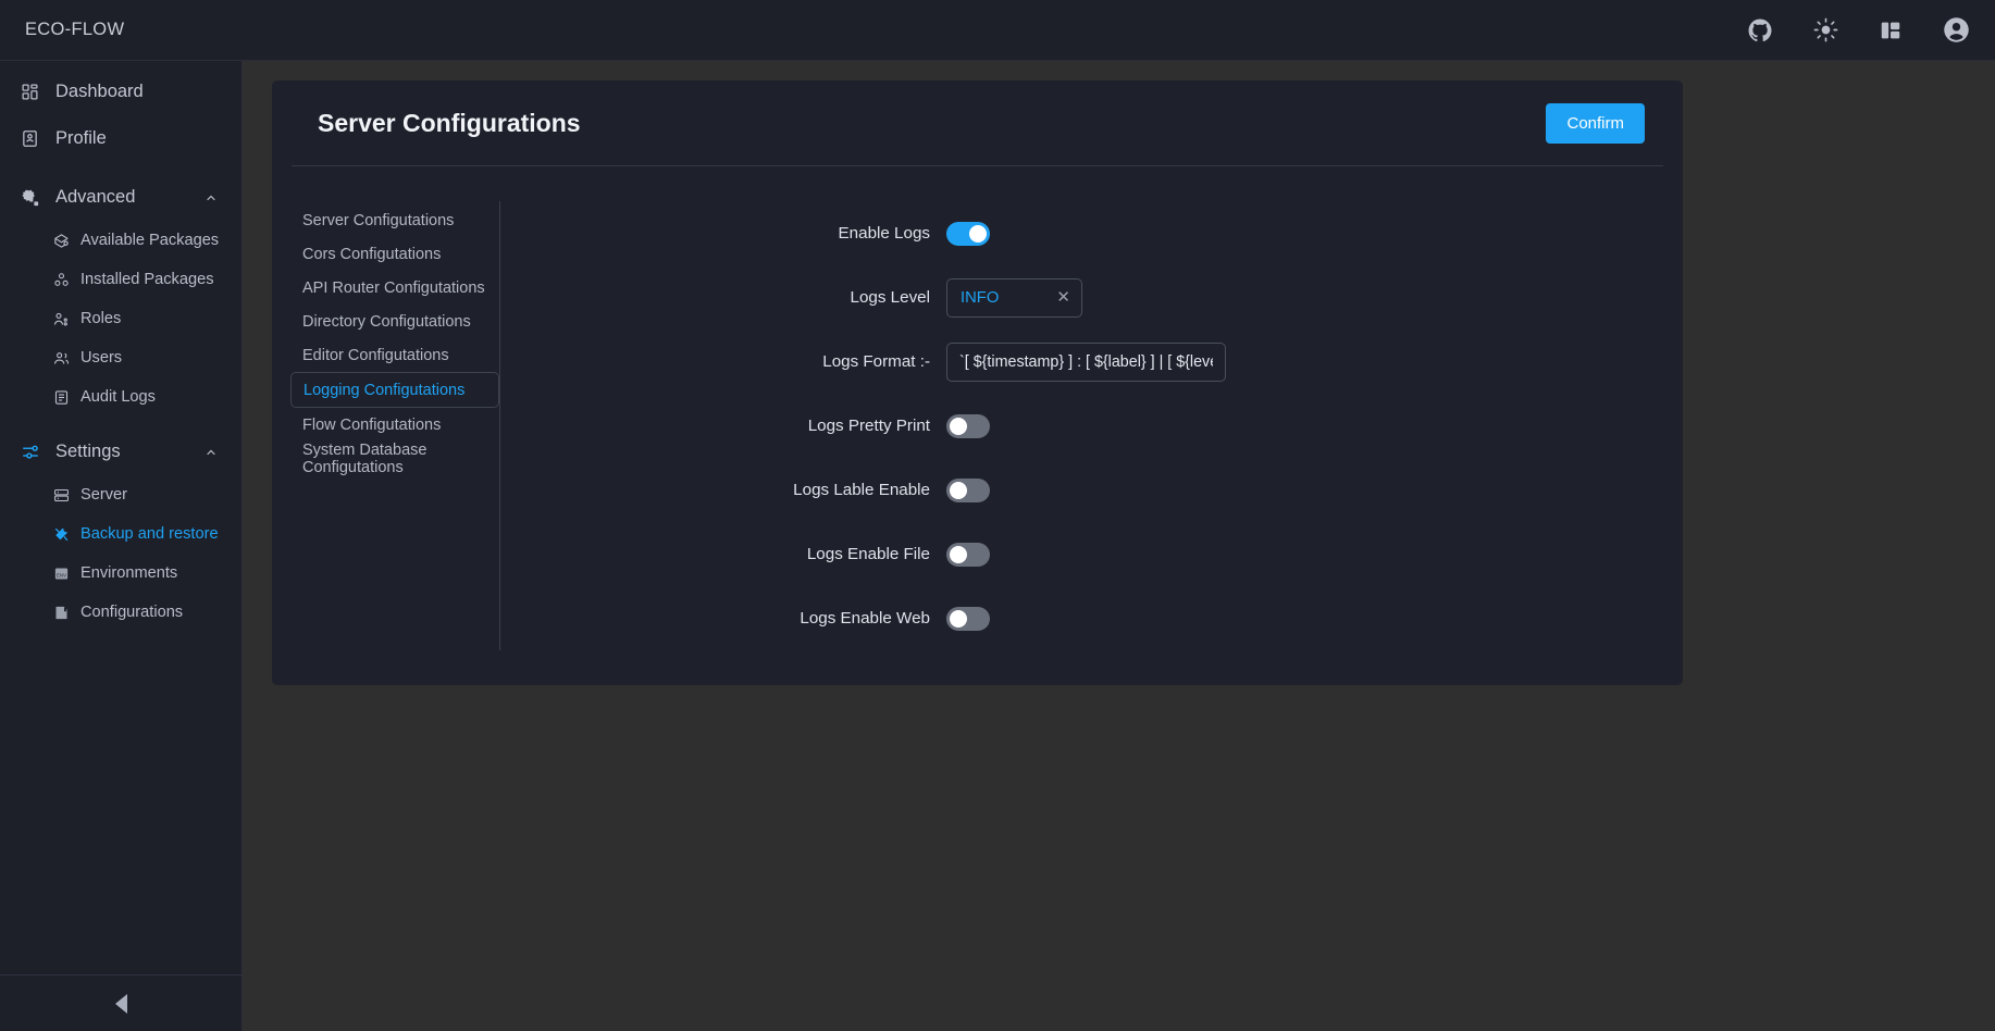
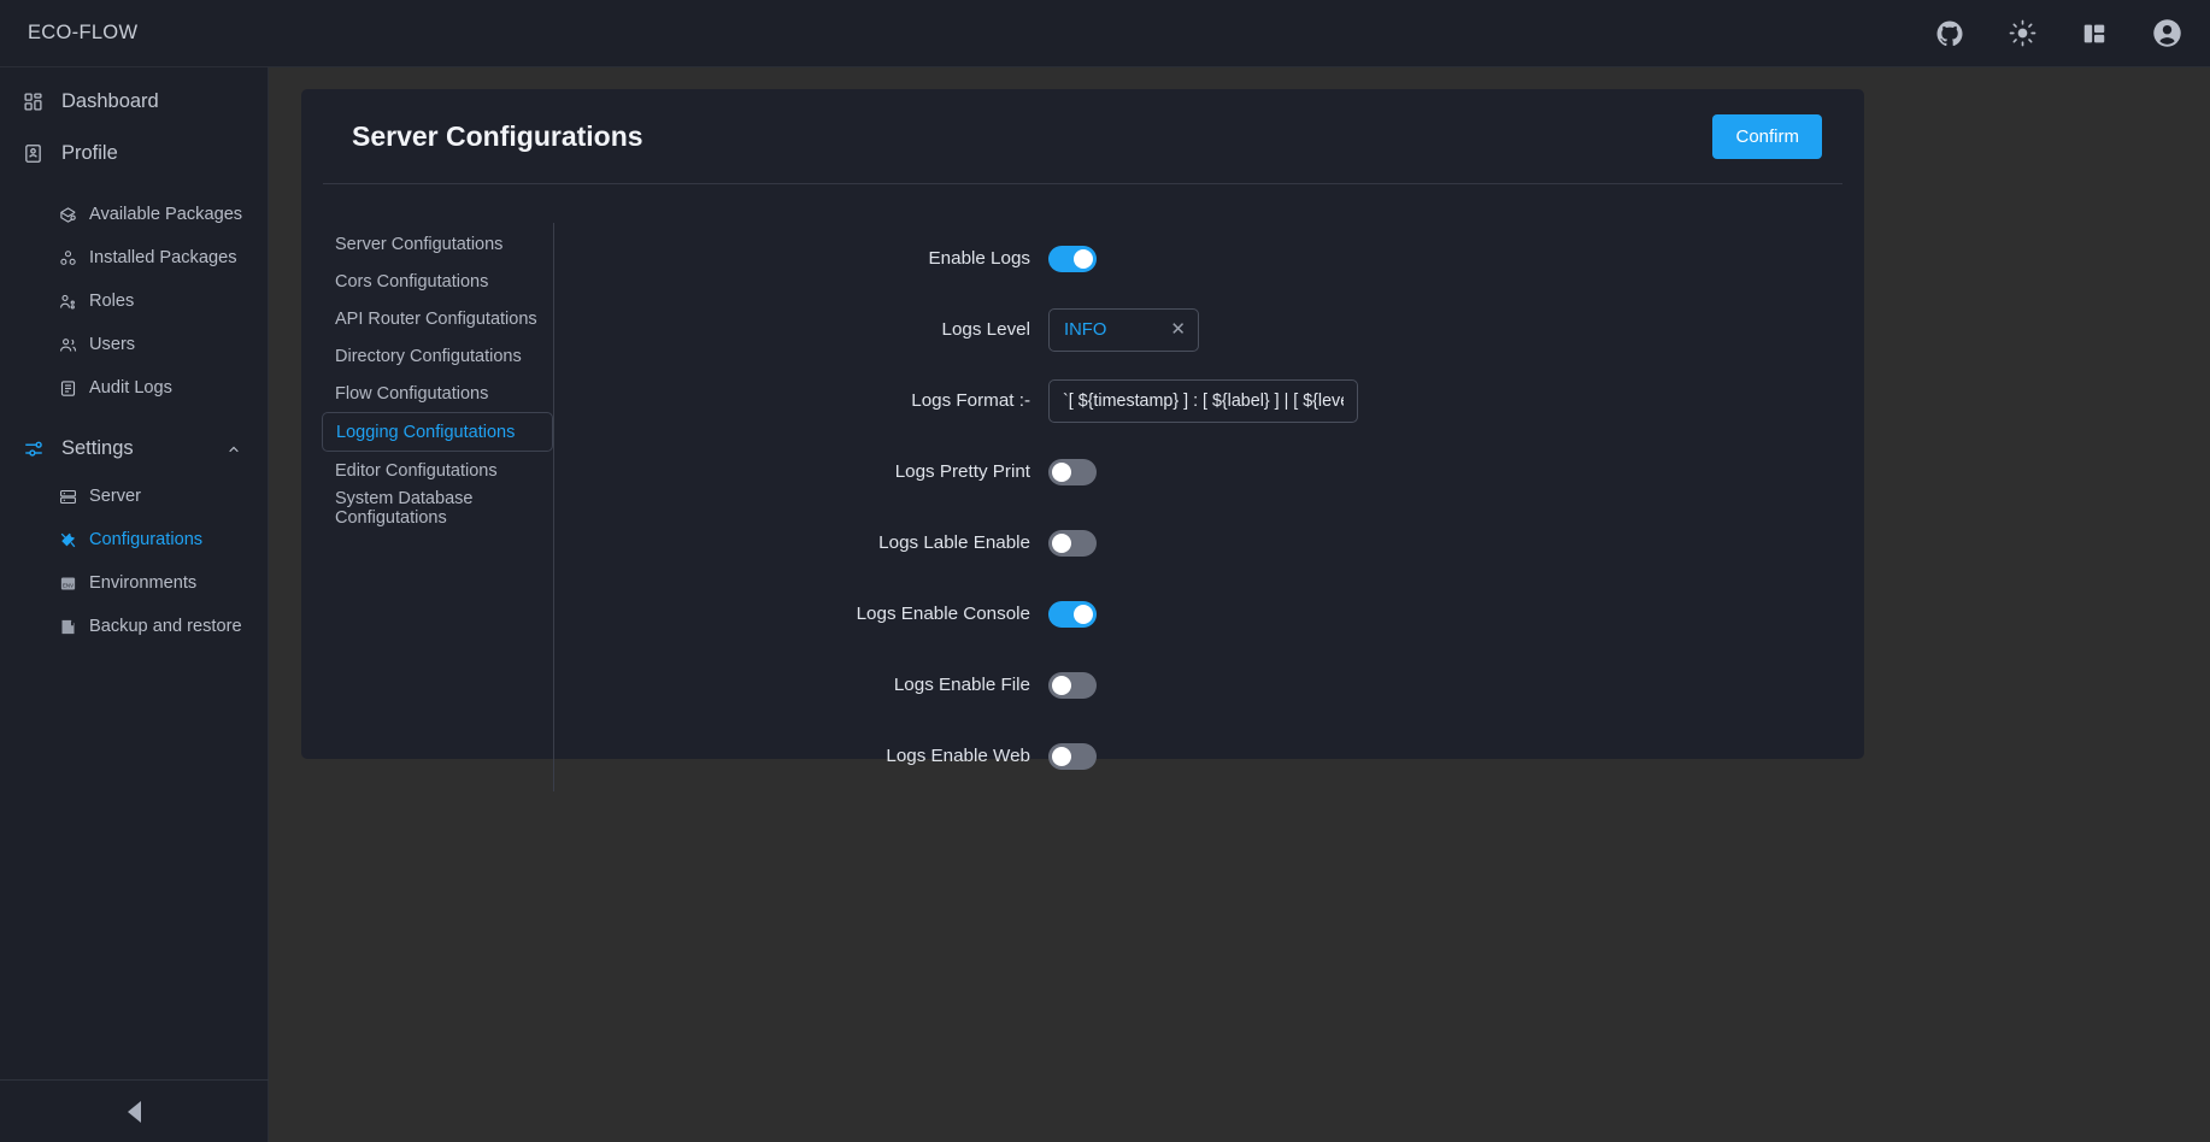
  ECO-FLOW
  Dashboard
  Profile
- Advanced
  Available Packages
  Installed Packages
  Roles
  Users
  Audit Logs
  Settings
  Server
- Backup and restore
+ Configurations
  Environments
- Configurations
+ Backup and restore
  Server Configurations
  Confirm
  Server Configutations
  Cors Configutations
  API Router Configutations
  Directory Configutations
- Editor Configutations
+ Flow Configutations
  Logging Configutations
- Flow Configutations
+ Editor Configutations
  System Database Configutations
  Enable Logs
  Logs Level
  INFO
  ✕
  Logs Format :-
  `[ ${timestamp} ] : [ ${label} ] | [ ${lev
  Logs Pretty Print
  Logs Lable Enable
+ Logs Enable Console
  Logs Enable File
  Logs Enable Web
